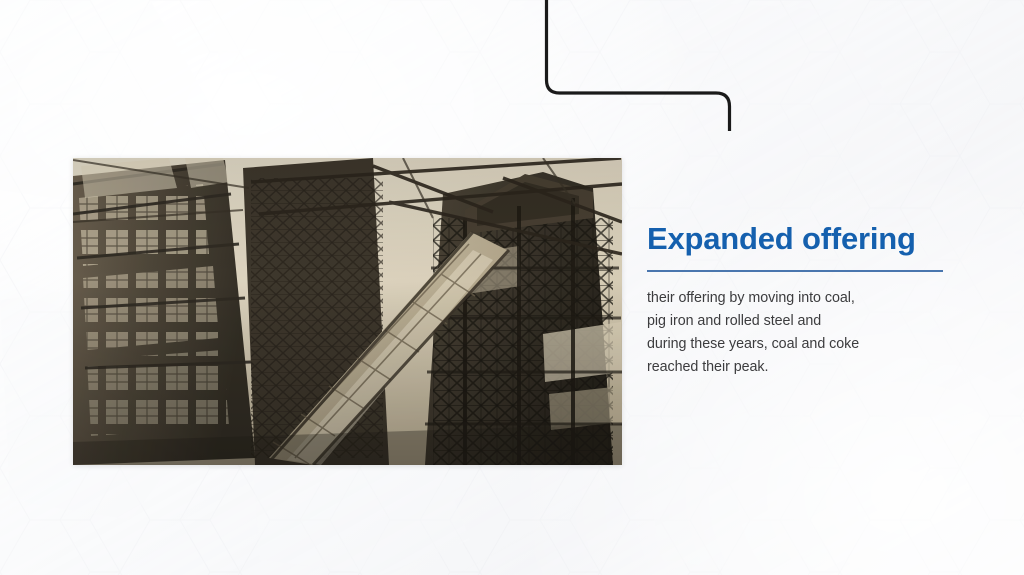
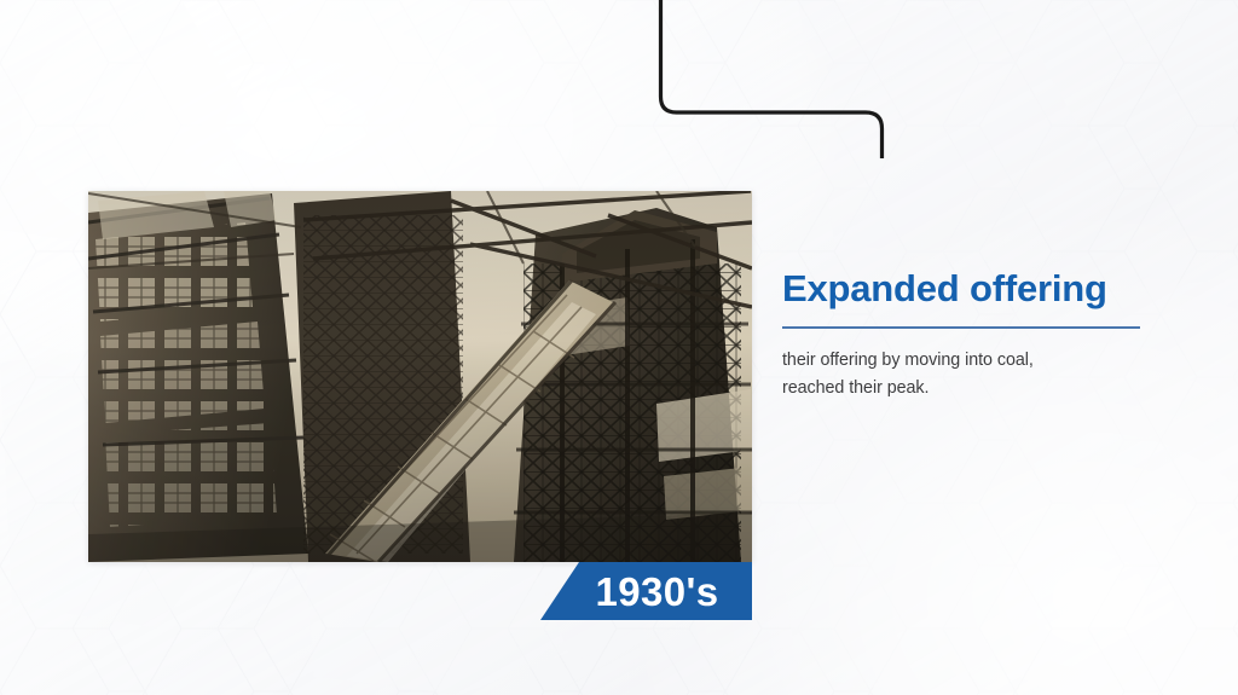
+ 1930's
  Expanded offering
  their offering by moving into coal,
- pig iron and rolled steel and
- during these years, coal and coke
  reached their peak.
